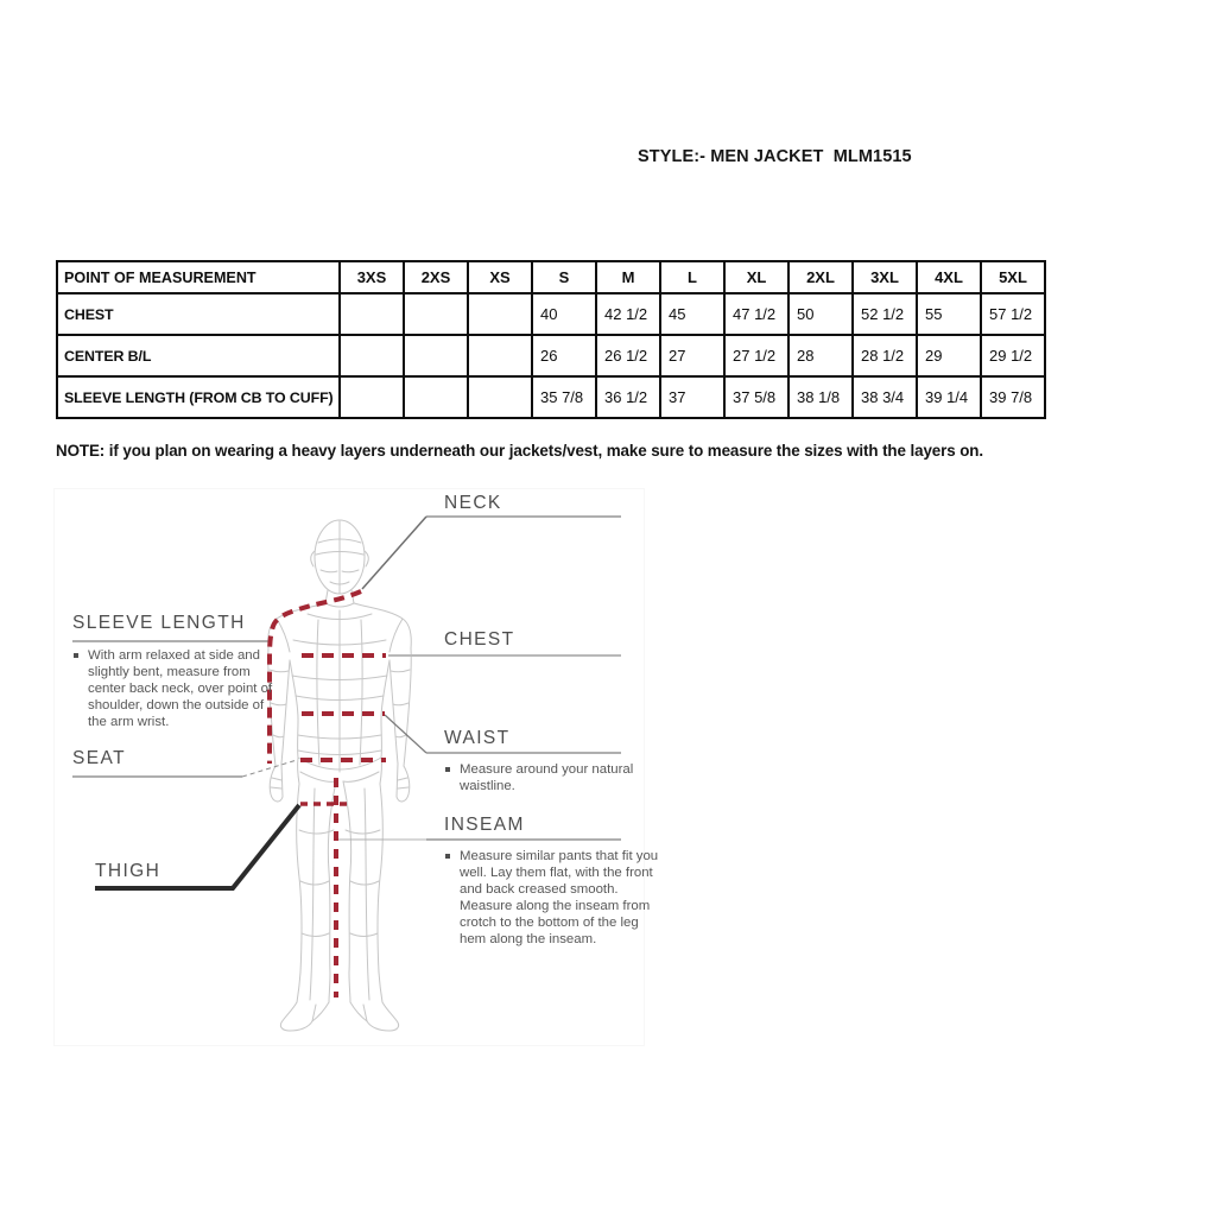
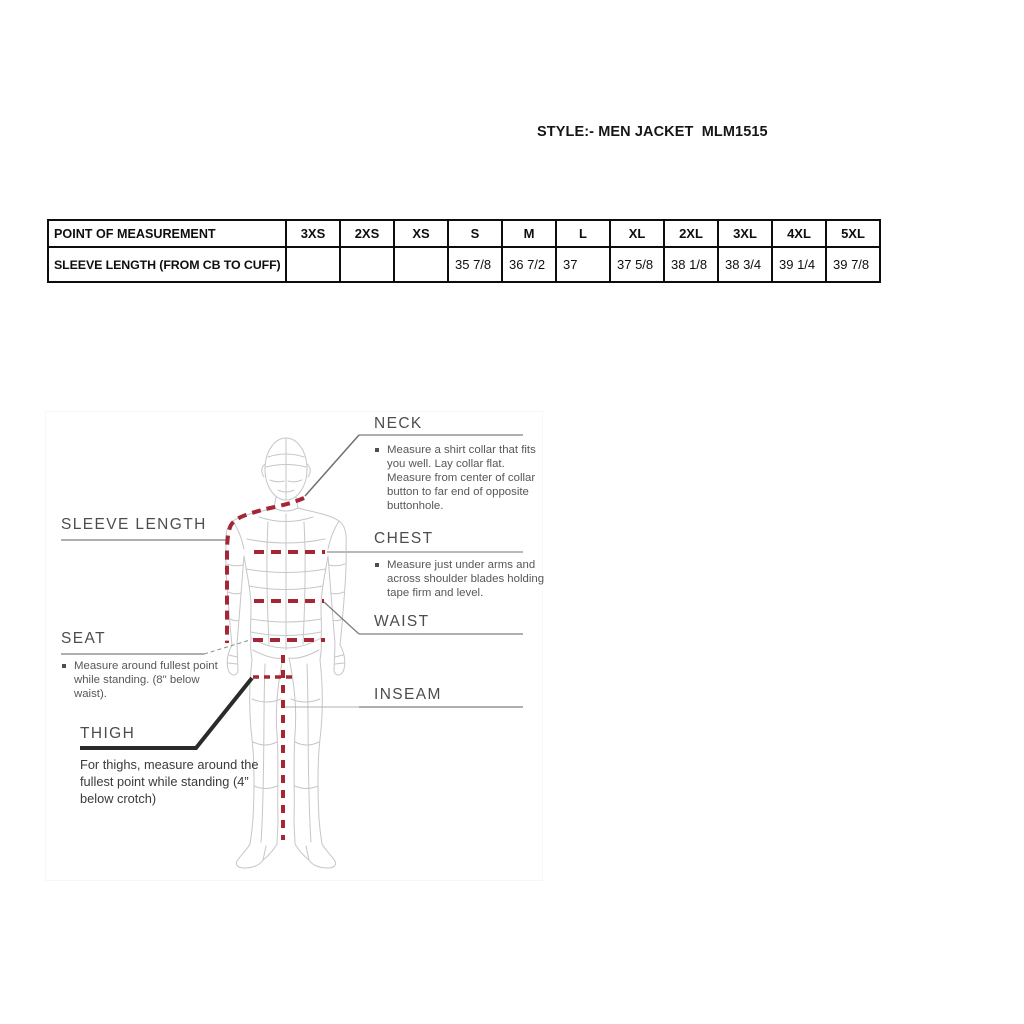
  STYLE:- MEN JACKET MLM1515
  POINT OF MEASUREMENT	3XS	2XS	XS	S	M	L	XL	2XL	3XL	4XL	5XL
- CHEST				40	42 1/2	45	47 1/2	50	52 1/2	55	57 1/2
- CENTER B/L				26	26 1/2	27	27 1/2	28	28 1/2	29	29 1/2
- SLEEVE LENGTH (FROM CB TO CUFF)				35 7/8	36 1/2	37	37 5/8	38 1/8	38 3/4	39 1/4	39 7/8
+ SLEEVE LENGTH (FROM CB TO CUFF)				35 7/8	36 7/2	37	37 5/8	38 1/8	38 3/4	39 1/4	39 7/8
- NOTE: if you plan on wearing a heavy layers underneath our jackets/vest, make sure to measure the sizes with the layers on.
  NECK
+ Measure a shirt collar that fits you well. Lay collar flat. Measure from center of collar button to far end of opposite buttonhole.
  CHEST
+ Measure just under arms and across shoulder blades holding tape firm and level.
  WAIST
- Measure around your natural waistline.
  INSEAM
- Measure similar pants that fit you well. Lay them flat, with the front and back creased smooth. Measure along the inseam from crotch to the bottom of the leg hem along the inseam.
  SLEEVE LENGTH
- With arm relaxed at side and slightly bent, measure from center back neck, over point of shoulder, down the outside of the arm wrist.
  SEAT
+ Measure around fullest point while standing. (8" below waist).
  THIGH
+ For thighs, measure around the fullest point while standing (4” below crotch)
